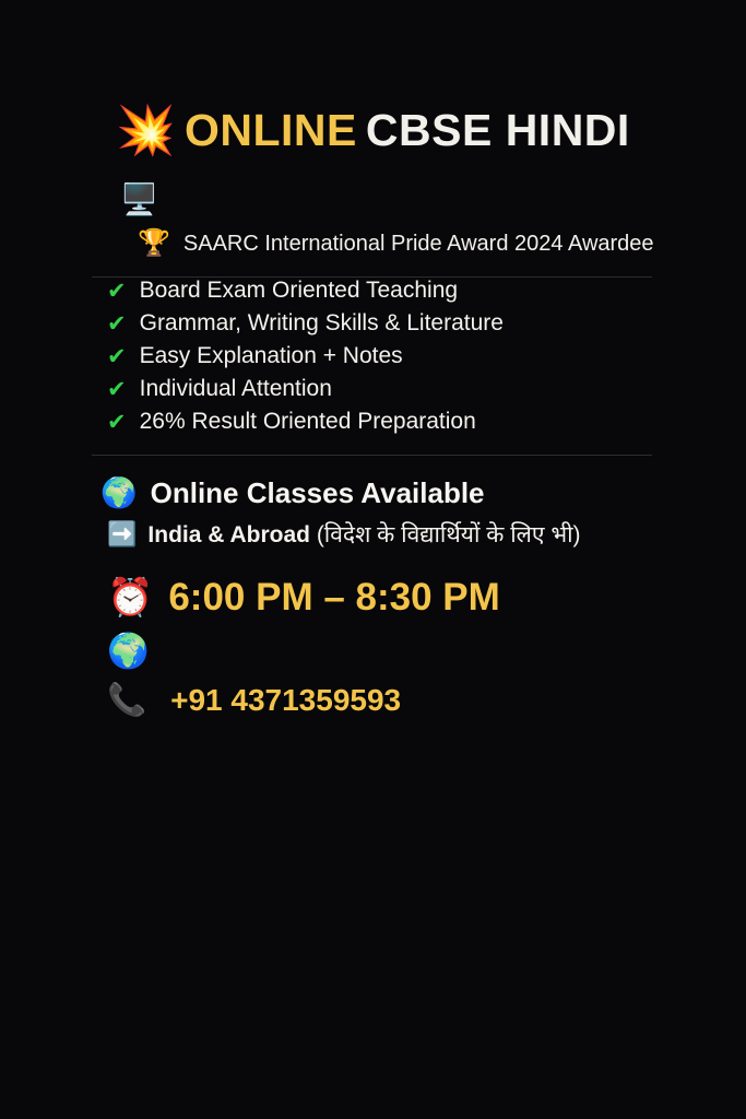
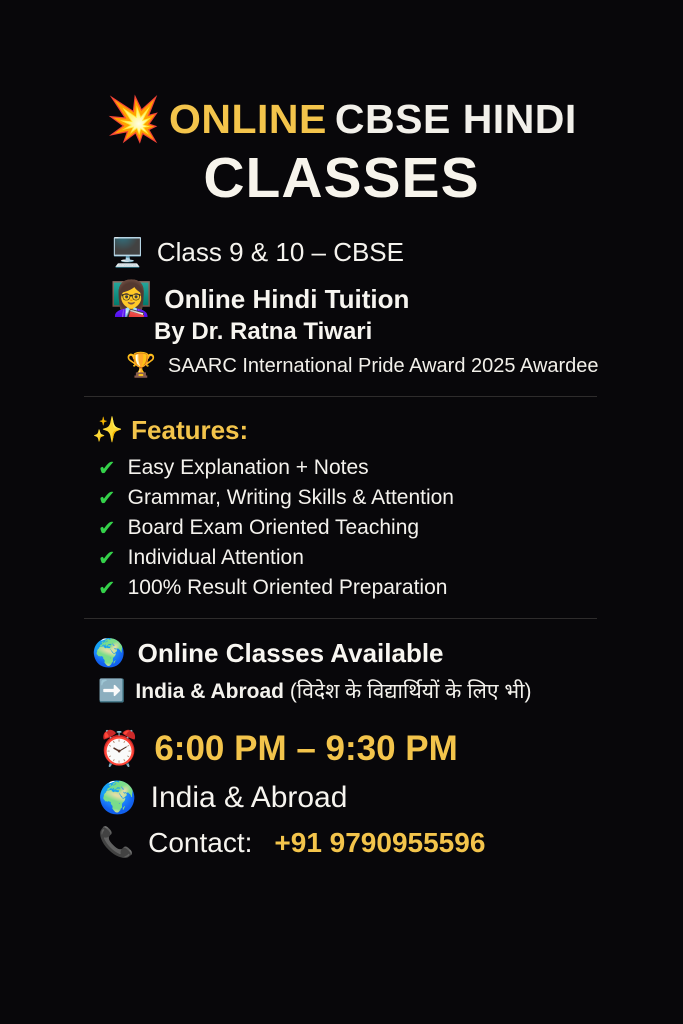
  💥
  ONLINE
  CBSE HINDI
+ CLASSES
  🖥️
+ Class 9 & 10 – CBSE
+ 👩‍🏫
+ Online Hindi Tuition
+ By Dr. Ratna Tiwari
  🏆
- SAARC International Pride Award 2024 Awardee
+ SAARC International Pride Award 2025 Awardee
+ ✨
+ Features:
  ✔
- Board Exam Oriented Teaching
+ Easy Explanation + Notes
  ✔
- Grammar, Writing Skills & Literature
+ Grammar, Writing Skills & Attention
  ✔
- Easy Explanation + Notes
+ Board Exam Oriented Teaching
  ✔
  Individual Attention
  ✔
- 26% Result Oriented Preparation
+ 100% Result Oriented Preparation
  🌍
  Online Classes Available
  ➡️
  India & Abroad (विदेश के विद्यार्थियों के लिए भी)
  ⏰
- 6:00 PM – 8:30 PM
+ 6:00 PM – 9:30 PM
  🌍
+ India & Abroad
  📞
+ Contact:
- +91 4371359593
+ +91 9790955596
